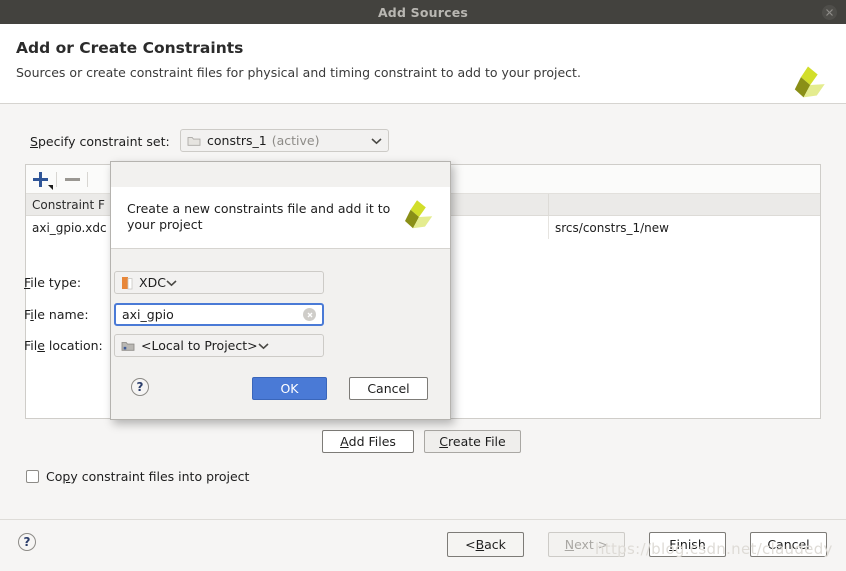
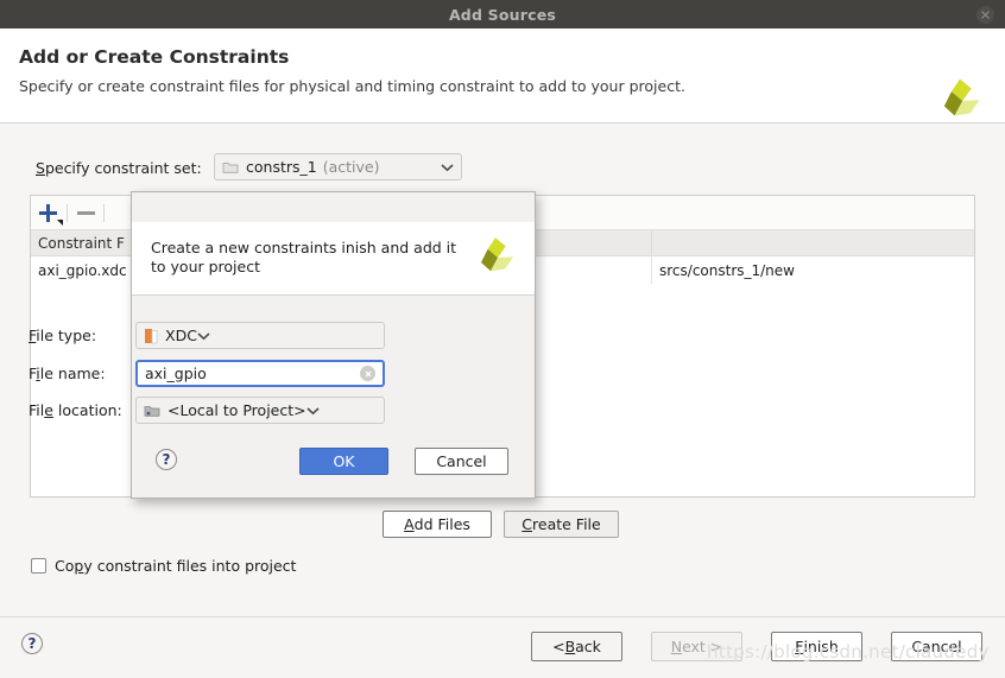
  Add Sources
  Add or Create Constraints
- Sources or create constraint files for physical and timing constraint to add to your project.
+ Specify or create constraint files for physical and timing constraint to add to your project.
  Specify constraint set:
  constrs_1
  (active)
  Constraint F
  axi_gpio.xdc
  srcs/constrs_1/new
  A
  dd Files
  C
  reate File
  Copy constraint files into project
  ?
  <
  B
  ack
  N
  ext >
  F
  inish
  Cancel
  https://blog.csdn.net/claudedy
- Create a new constraints file and add it to your project
+ Create a new constraints inish and add it to your project
  File type:
  XDC
  File name:
  axi_gpio
  File location:
  <Local to Project>
  ?
  OK
  Cancel
